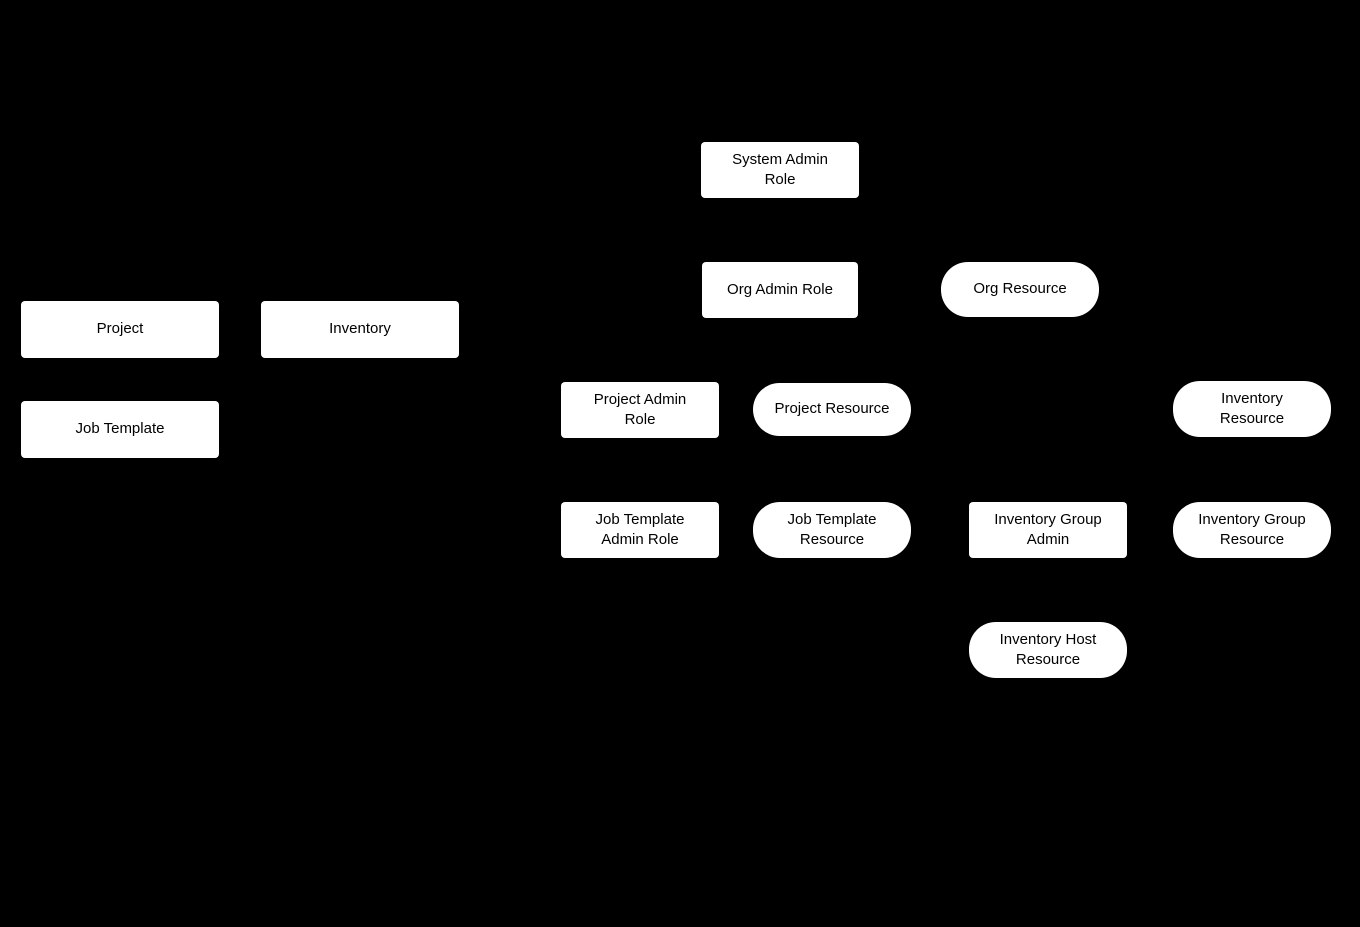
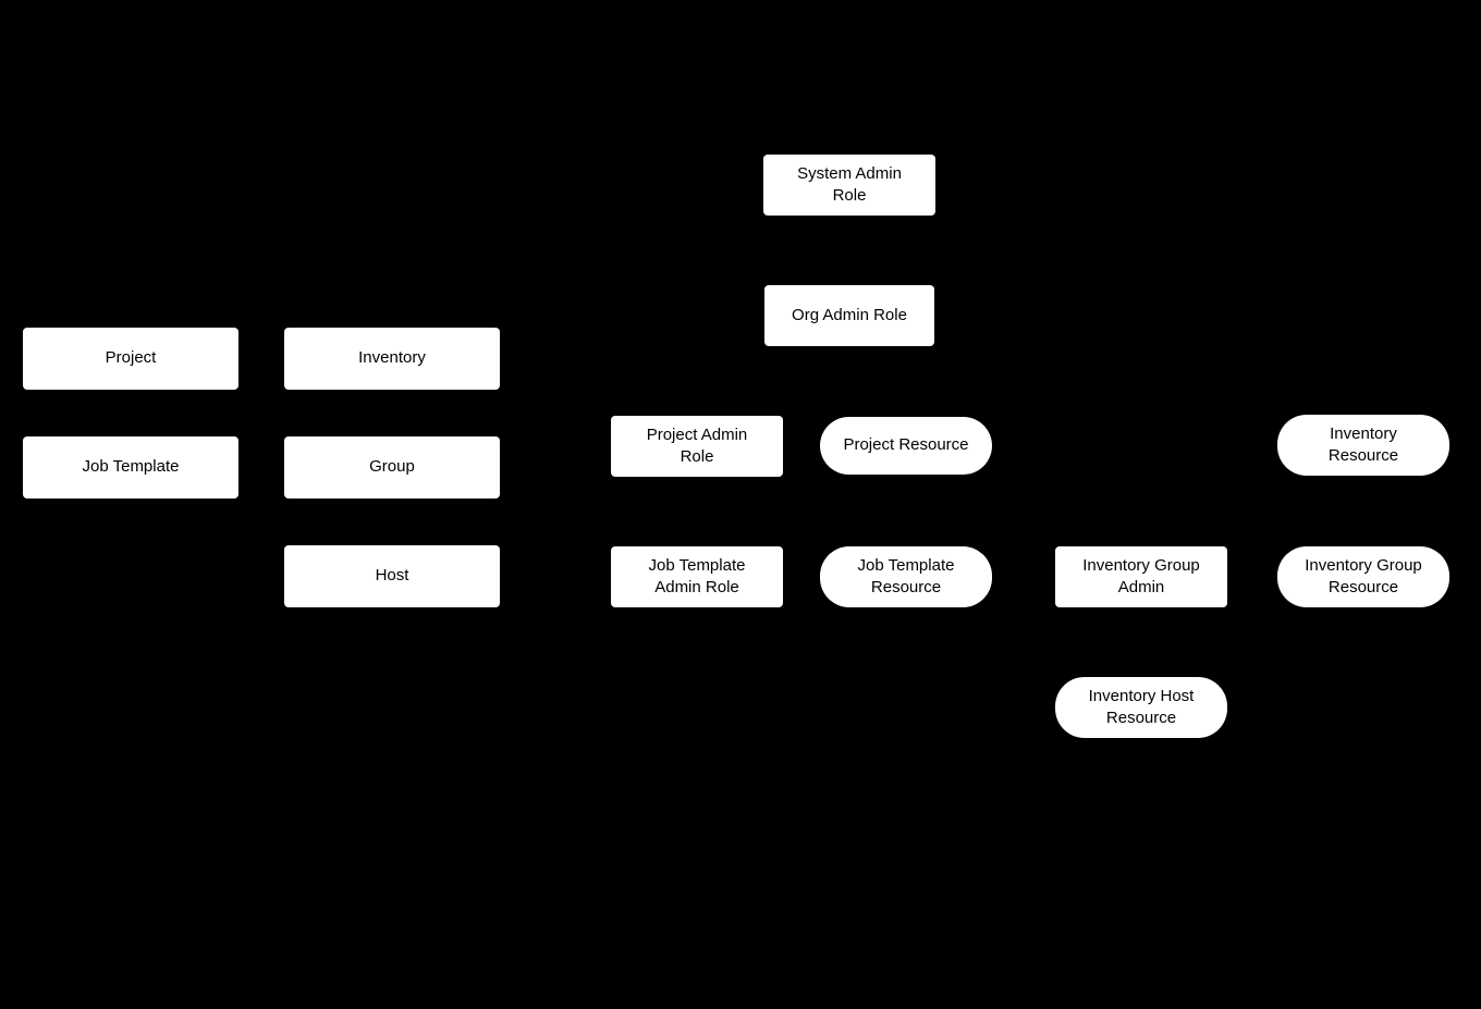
  Project
  Inventory
  Job Template
+ Group
+ Host
  System Admin
  Role
  Org Admin Role
- Org Resource
  Project Admin
  Role
  Project Resource
  Inventory
  Resource
  Job Template
  Admin Role
  Job Template
  Resource
  Inventory Group
  Admin
  Inventory Group
  Resource
  Inventory Host
  Resource
